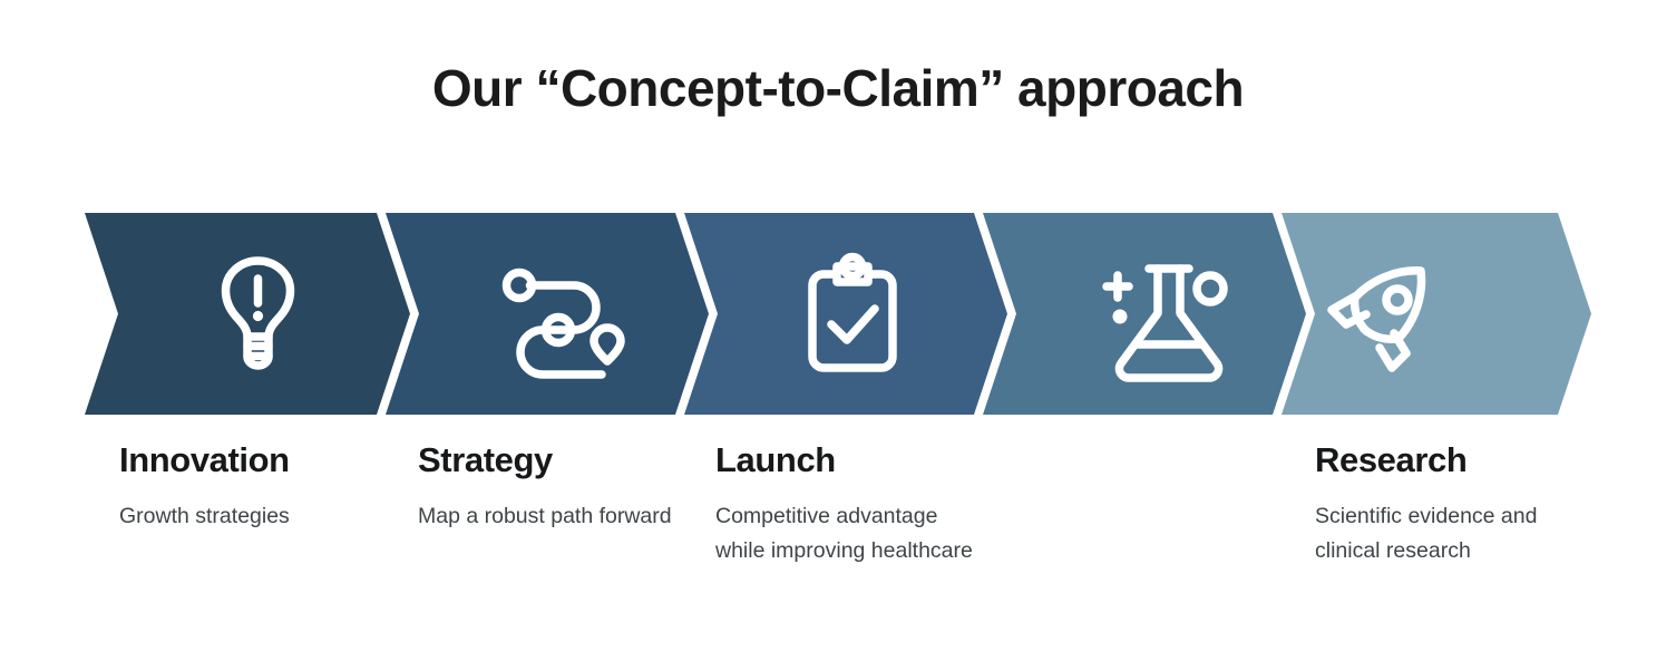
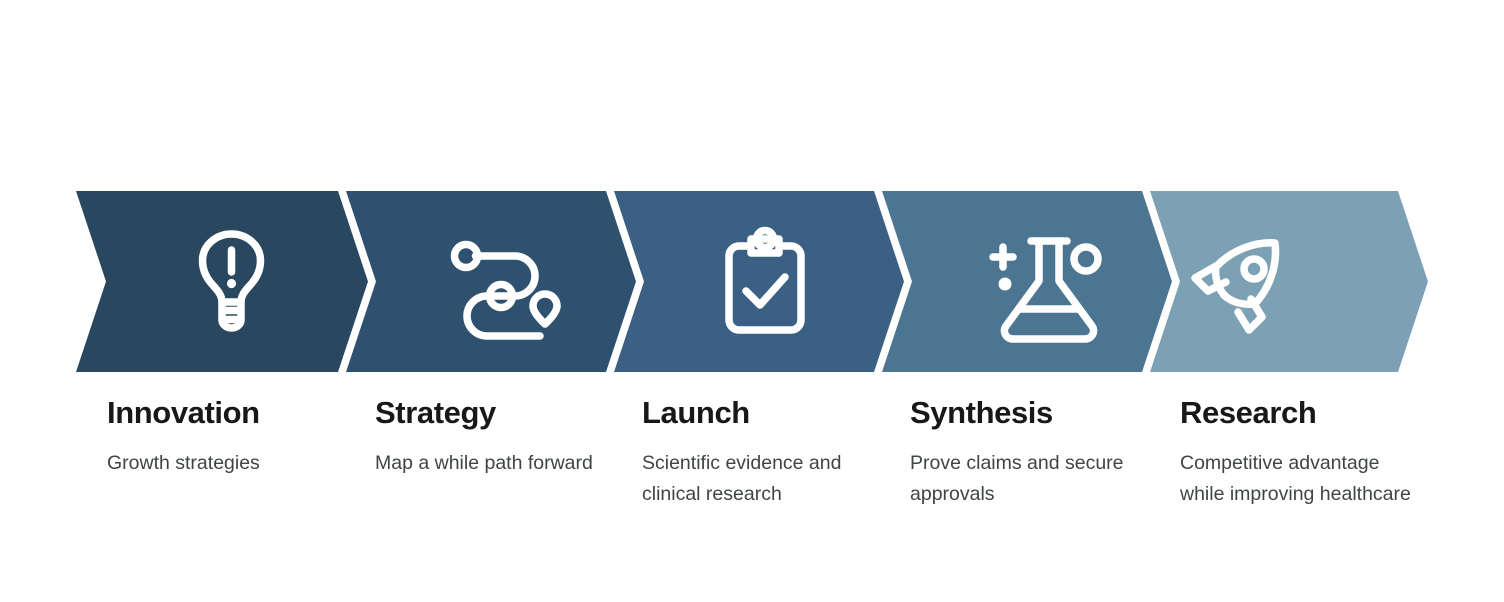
- Our “Concept-to-Claim” approach
  Innovation
  Growth strategies
  Strategy
- Map a robust path forward
+ Map a while path forward
  Launch
- Competitive advantage while improving healthcare
+ Scientific evidence and clinical research
+ Synthesis
+ Prove claims and secure approvals
  Research
- Scientific evidence and clinical research
+ Competitive advantage while improving healthcare
